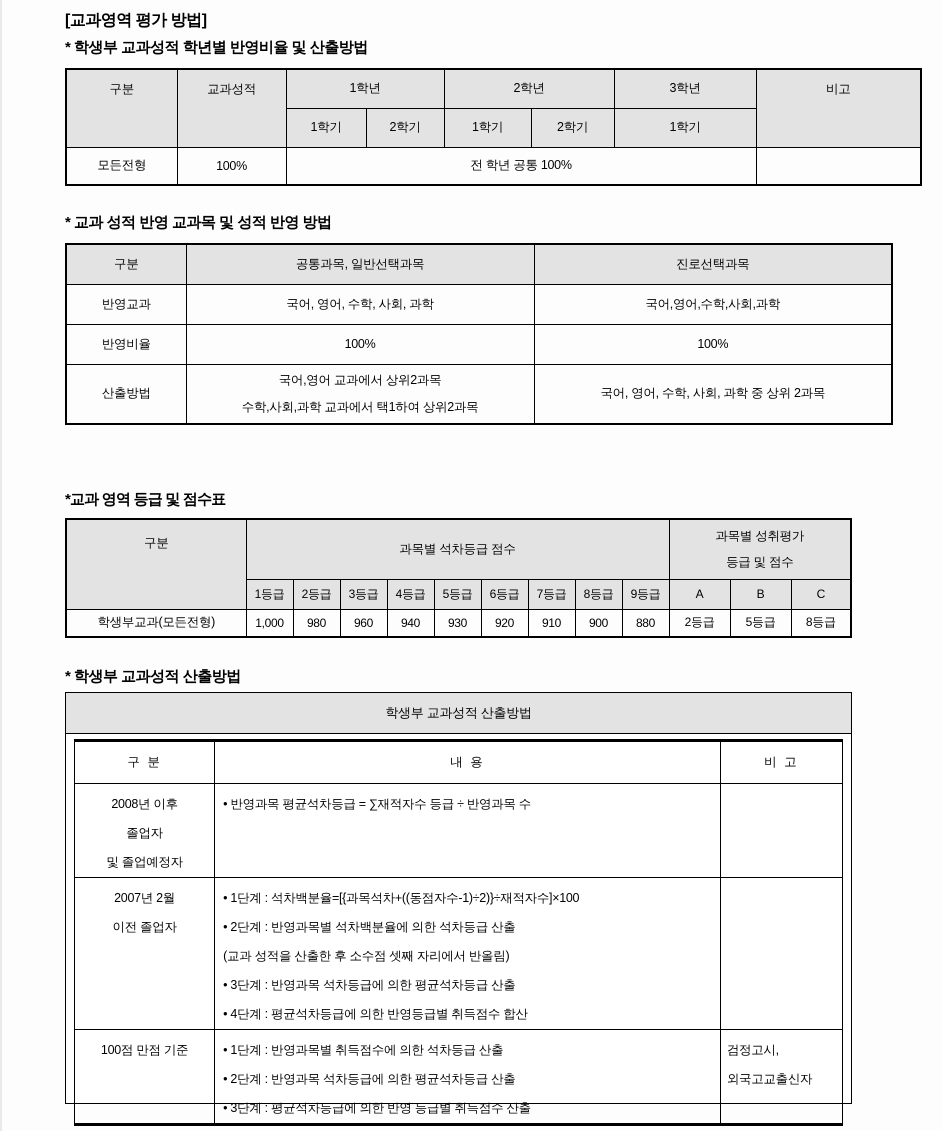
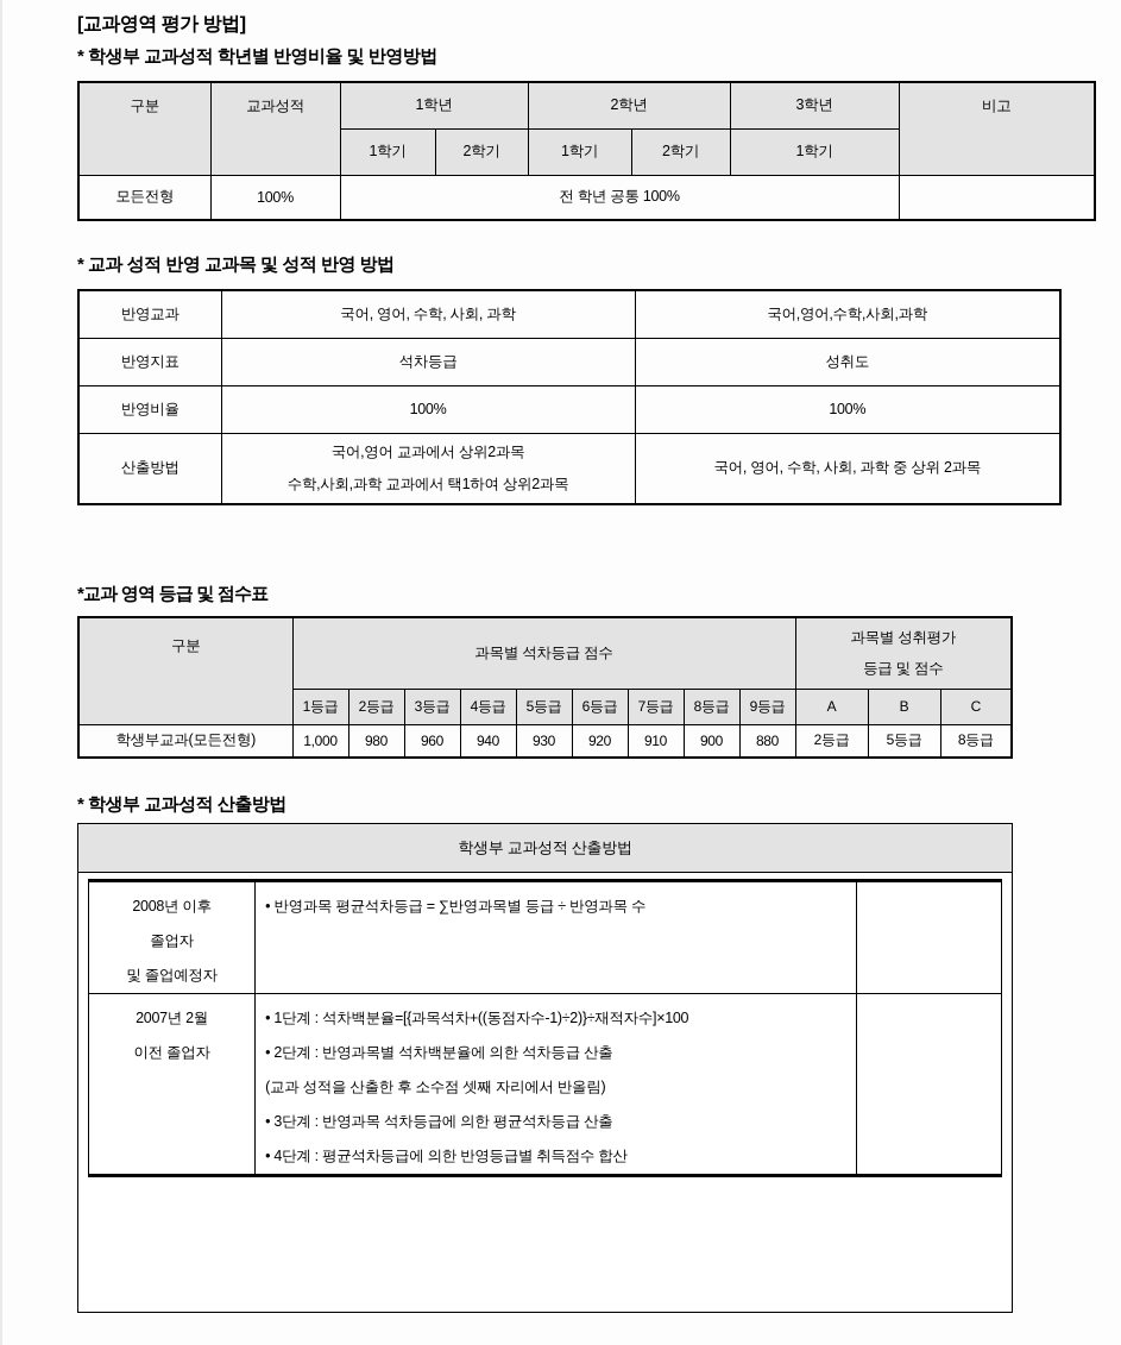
  [교과영역 평가 방법]
- * 학생부 교과성적 학년별 반영비율 및 산출방법
+ * 학생부 교과성적 학년별 반영비율 및 반영방법
  구분	교과성적	1학년	2학년	3학년	비고
  1학기	2학기	1학기	2학기	1학기
  모든전형	100%	전 학년 공통 100%
  * 교과 성적 반영 교과목 및 성적 반영 방법
- 구분	공통과목, 일반선택과목	진로선택과목
  반영교과	국어, 영어, 수학, 사회, 과학	국어,영어,수학,사회,과학
+ 반영지표	석차등급	성취도
  반영비율	100%	100%
  산출방법	국어,영어 교과에서 상위2과목 수학,사회,과학 교과에서 택1하여 상위2과목	국어, 영어, 수학, 사회, 과학 중 상위 2과목
  *교과 영역 등급 및 점수표
  구분	과목별 석차등급 점수	과목별 성취평가 등급 및 점수
  1등급	2등급	3등급	4등급	5등급	6등급	7등급	8등급	9등급	A	B	C
  학생부교과(모든전형)	1,000	980	960	940	930	920	910	900	880	2등급	5등급	8등급
  * 학생부 교과성적 산출방법
  학생부 교과성적 산출방법
- 구 분	내 용	비 고
- 2008년 이후 졸업자 및 졸업예정자	• 반영과목 평균석차등급 = ∑재적자수 등급 ÷ 반영과목 수
+ 2008년 이후 졸업자 및 졸업예정자	• 반영과목 평균석차등급 = ∑반영과목별 등급 ÷ 반영과목 수
  2007년 2월 이전 졸업자	• 1단계 : 석차백분율=[{과목석차+((동점자수-1)÷2)}÷재적자수]×100 • 2단계 : 반영과목별 석차백분율에 의한 석차등급 산출 (교과 성적을 산출한 후 소수점 셋째 자리에서 반올림) • 3단계 : 반영과목 석차등급에 의한 평균석차등급 산출 • 4단계 : 평균석차등급에 의한 반영등급별 취득점수 합산
- 100점 만점 기준	• 1단계 : 반영과목별 취득점수에 의한 석차등급 산출 • 2단계 : 반영과목 석차등급에 의한 평균석차등급 산출 • 3단계 : 평균석차등급에 의한 반영 등급별 취득점수 산출	검정고시, 외국고교출신자
